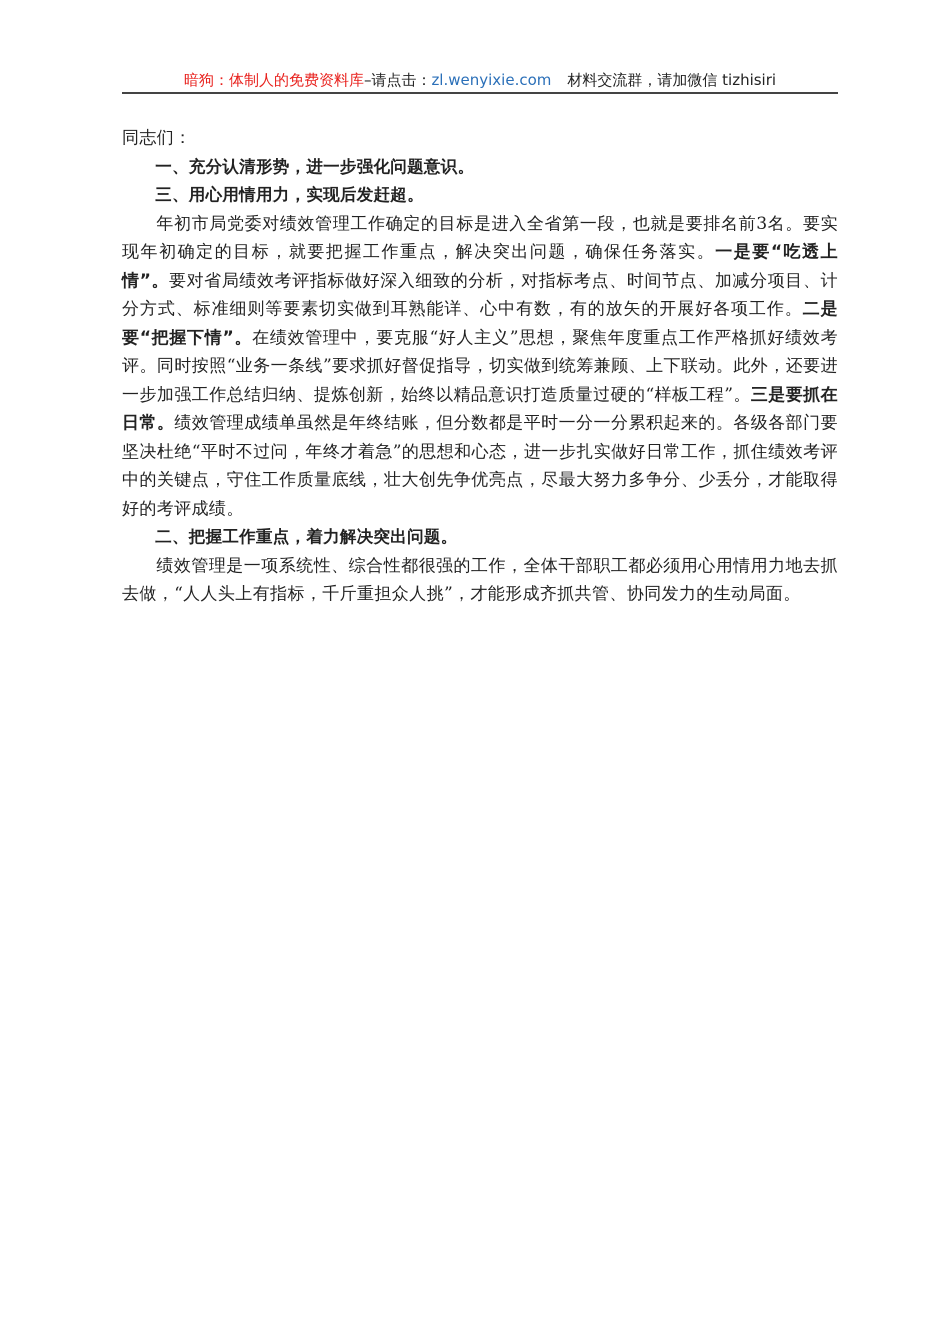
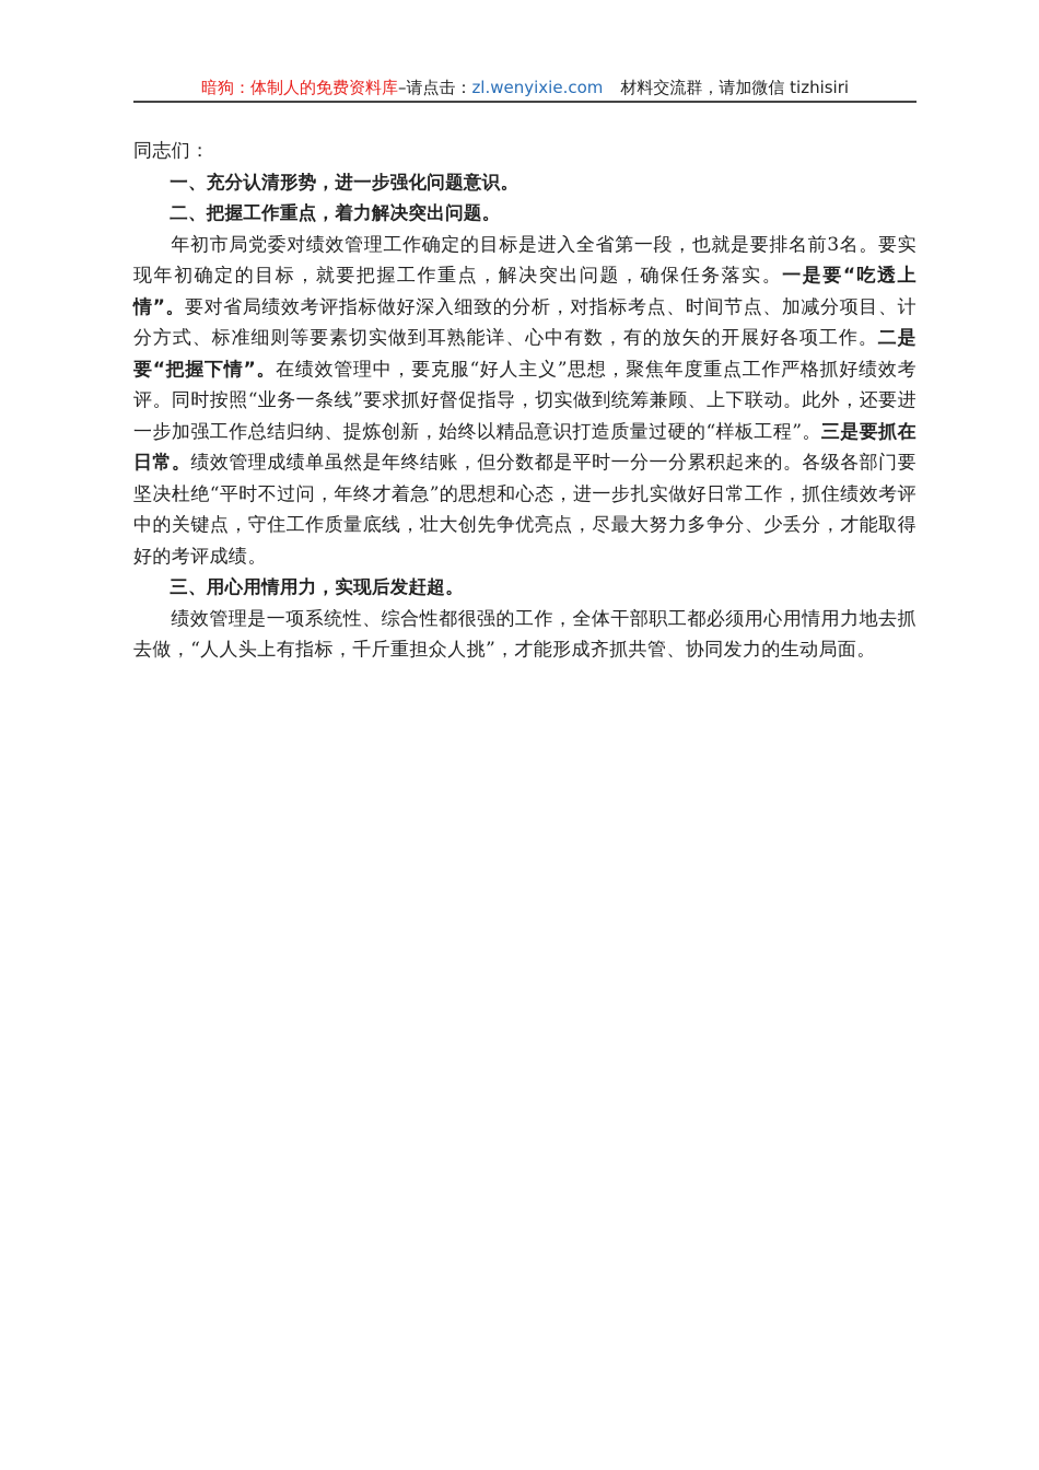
  暗狗：体制人的免费资料库–请点击：zl.wenyixie.com 材料交流群，请加微信 tizhisiri
  同志们：
  一、充分认清形势，进一步强化问题意识。
- 三、用心用情用力，实现后发赶超。
+ 二、把握工作重点，着力解决突出问题。
  年初市局党委对绩效管理工作确定的目标是进入全省第一段，也就是要排名前3名。要实现年初确定的目标，就要把握工作重点，解决突出问题，确保任务落实。一是要“吃透上情”。要对省局绩效考评指标做好深入细致的分析，对指标考点、时间节点、加减分项目、计分方式、标准细则等要素切实做到耳熟能详、心中有数，有的放矢的开展好各项工作。二是要“把握下情”。在绩效管理中，要克服“好人主义”思想，聚焦年度重点工作严格抓好绩效考评。同时按照“业务一条线”要求抓好督促指导，切实做到统筹兼顾、上下联动。此外，还要进一步加强工作总结归纳、提炼创新，始终以精品意识打造质量过硬的“样板工程”。三是要抓在日常。绩效管理成绩单虽然是年终结账，但分数都是平时一分一分累积起来的。各级各部门要坚决杜绝“平时不过问，年终才着急”的思想和心态，进一步扎实做好日常工作，抓住绩效考评中的关键点，守住工作质量底线，壮大创先争优亮点，尽最大努力多争分、少丢分，才能取得好的考评成绩。
- 二、把握工作重点，着力解决突出问题。
+ 三、用心用情用力，实现后发赶超。
  绩效管理是一项系统性、综合性都很强的工作，全体干部职工都必须用心用情用力地去抓去做，“人人头上有指标，千斤重担众人挑”，才能形成齐抓共管、协同发力的生动局面。
